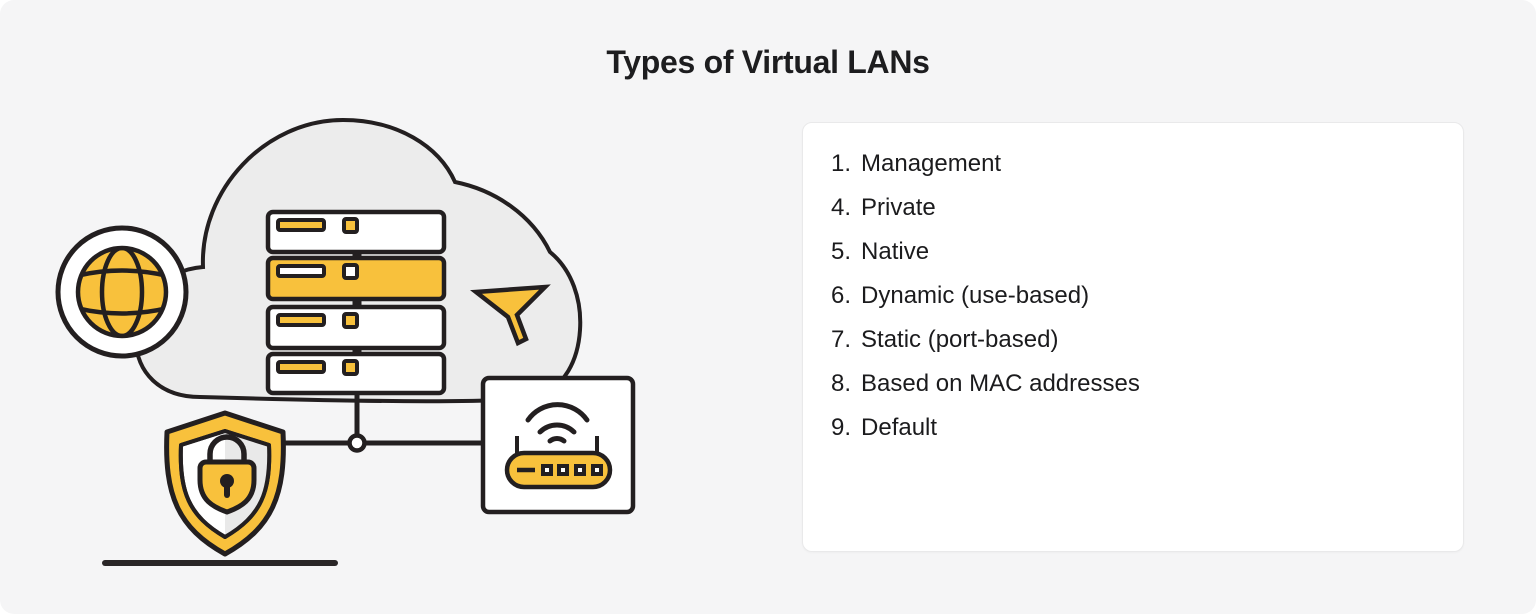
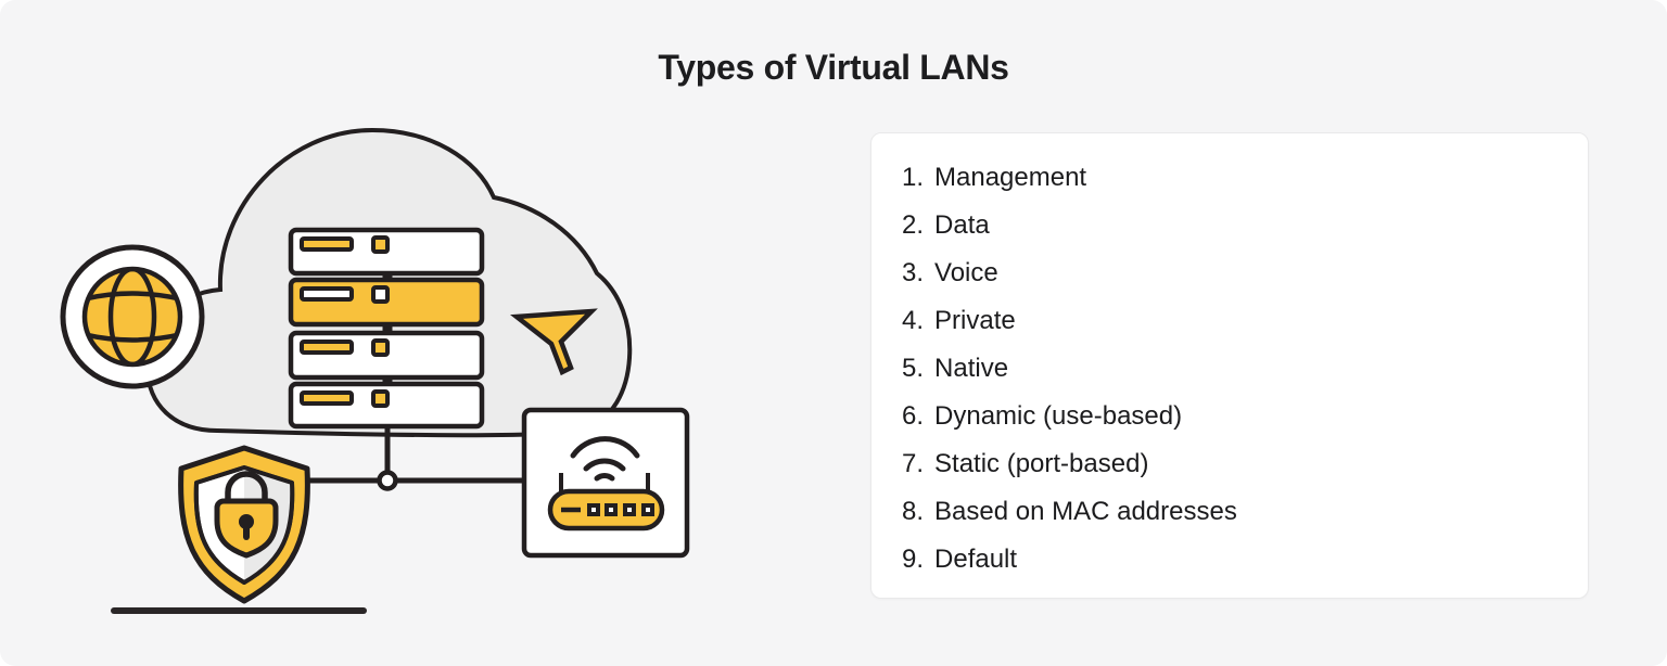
  Types of Virtual LANs
  1.
  Management
+ 2.
+ Data
+ 3.
+ Voice
  4.
  Private
  5.
  Native
  6.
  Dynamic (use-based)
  7.
  Static (port-based)
  8.
  Based on MAC addresses
  9.
  Default
